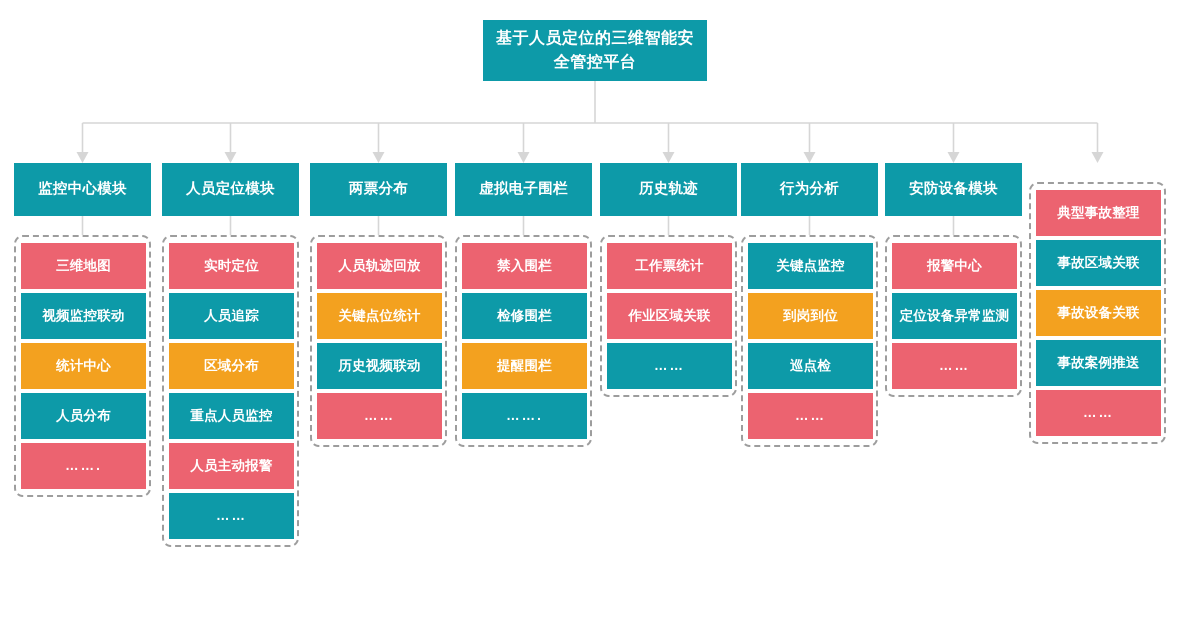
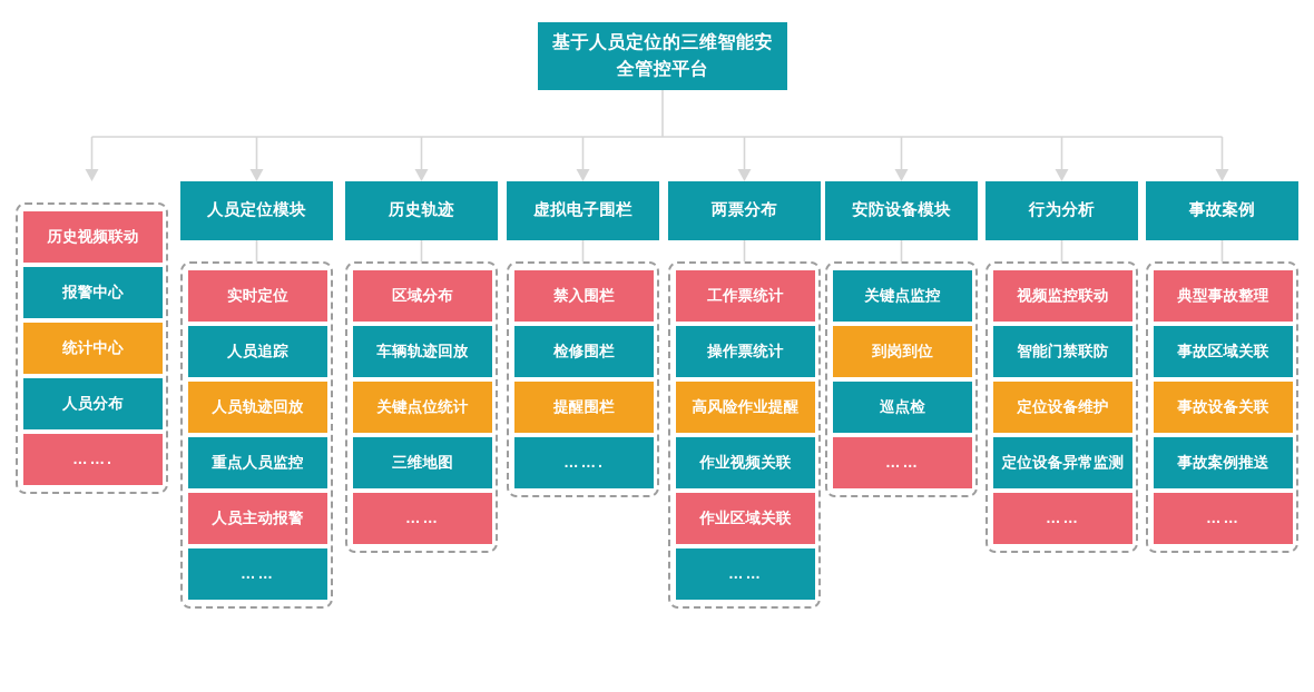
  基于人员定位的三维智能安全管控平台
- 监控中心模块
- 三维地图
+ 历史视频联动
- 视频监控联动
+ 报警中心
  统计中心
  人员分布
  …….
  人员定位模块
  实时定位
  人员追踪
- 区域分布
+ 人员轨迹回放
  重点人员监控
  人员主动报警
  ……
- 两票分布
+ 历史轨迹
- 人员轨迹回放
+ 区域分布
+ 车辆轨迹回放
  关键点位统计
- 历史视频联动
+ 三维地图
  ……
  虚拟电子围栏
  禁入围栏
  检修围栏
  提醒围栏
  …….
- 历史轨迹
+ 两票分布
  工作票统计
+ 操作票统计
+ 高风险作业提醒
+ 作业视频关联
  作业区域关联
  ……
- 行为分析
+ 安防设备模块
  关键点监控
  到岗到位
  巡点检
  ……
- 安防设备模块
+ 行为分析
- 报警中心
+ 视频监控联动
+ 智能门禁联防
+ 定位设备维护
  定位设备异常监测
  ……
+ 事故案例
  典型事故整理
  事故区域关联
  事故设备关联
  事故案例推送
  ……
